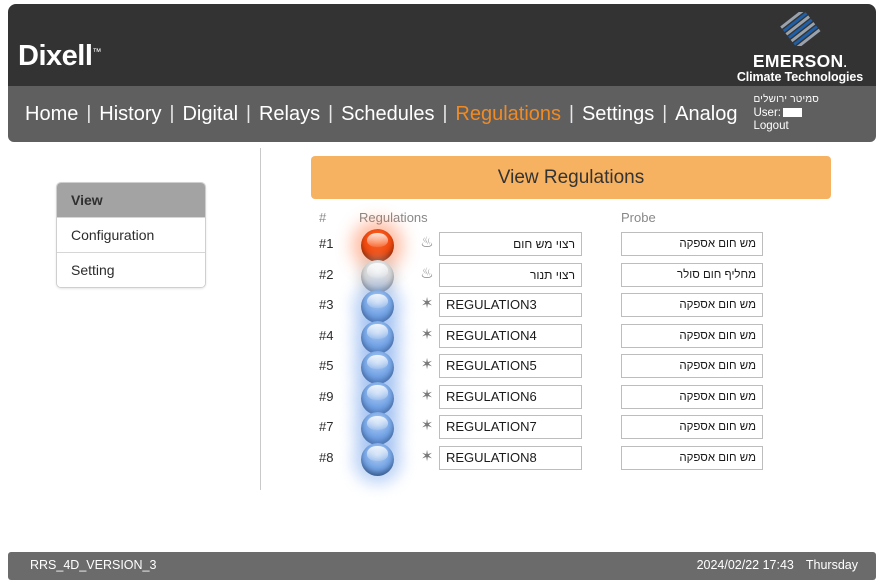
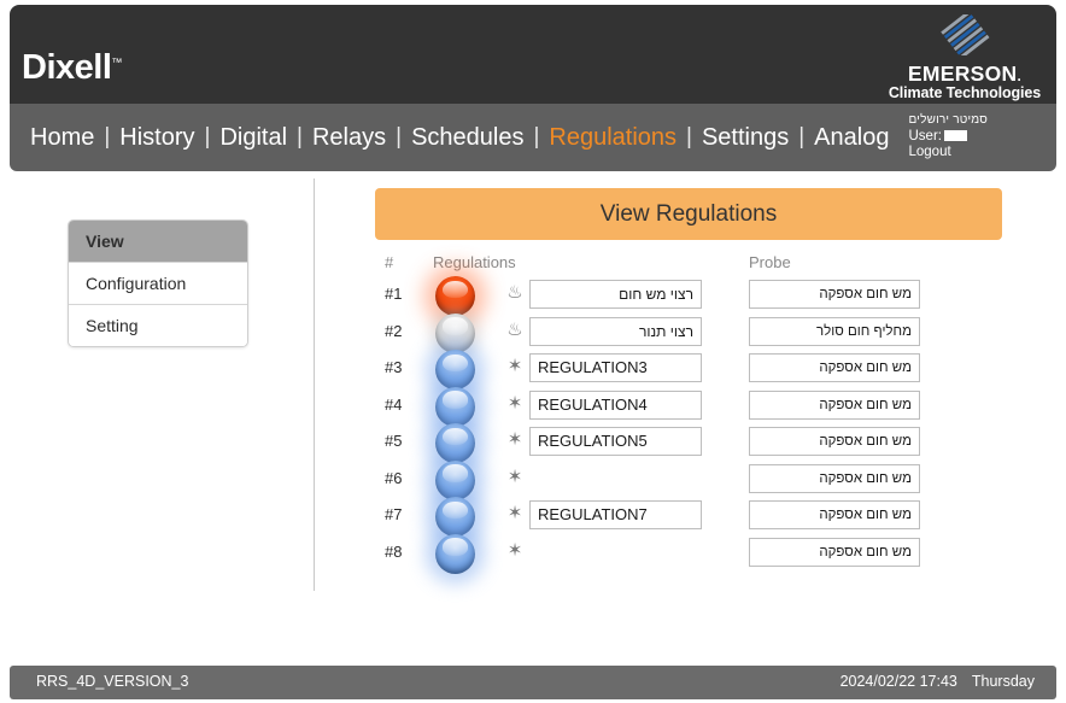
  Dixell™
  EMERSON.
  Climate Technologies
  Home
  |
  History
  |
  Digital
  |
  Relays
  |
  Schedules
  |
  Regulations
  |
  Settings
  |
  Analog
  סמיטר ירושלים
  User:
  Logout
  View
  Configuration
  Setting
  View Regulations
  #
  Regulations
  Probe
  #1
  ♨
  רצוי מש חום
  מש חום אספקה
  #2
  ♨
  רצוי תנור
  מחליף חום סולר
  #3
  ✶
  REGULATION3
  מש חום אספקה
  #4
  ✶
  REGULATION4
  מש חום אספקה
  #5
  ✶
  REGULATION5
  מש חום אספקה
- #9
+ #6
  ✶
- REGULATION6
  מש חום אספקה
  #7
  ✶
  REGULATION7
  מש חום אספקה
  #8
  ✶
- REGULATION8
  מש חום אספקה
  RRS_4D_VERSION_3
  2024/02/22 17:43 Thursday
